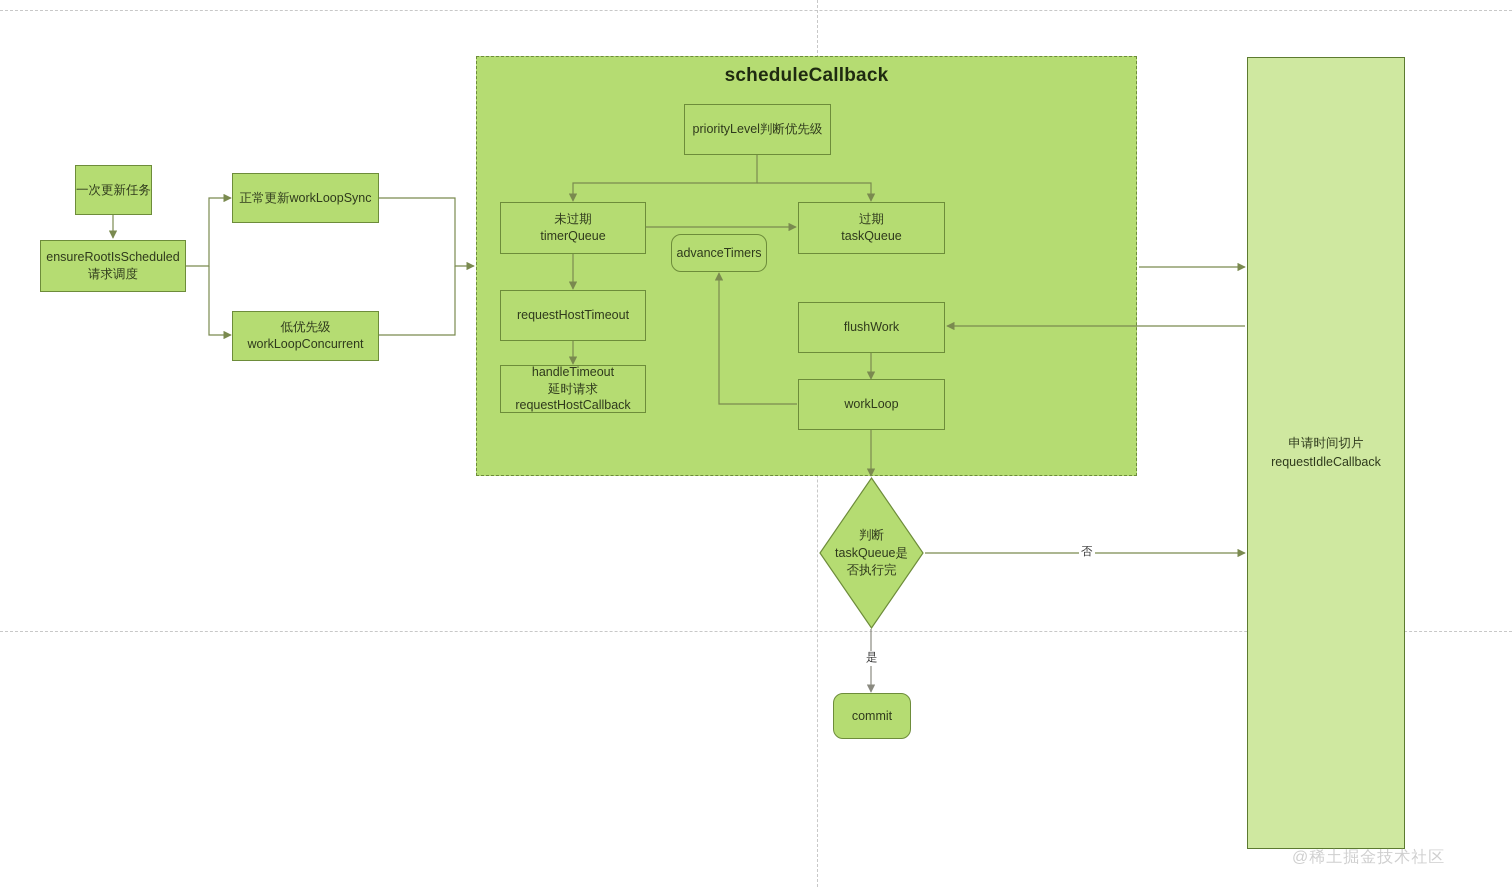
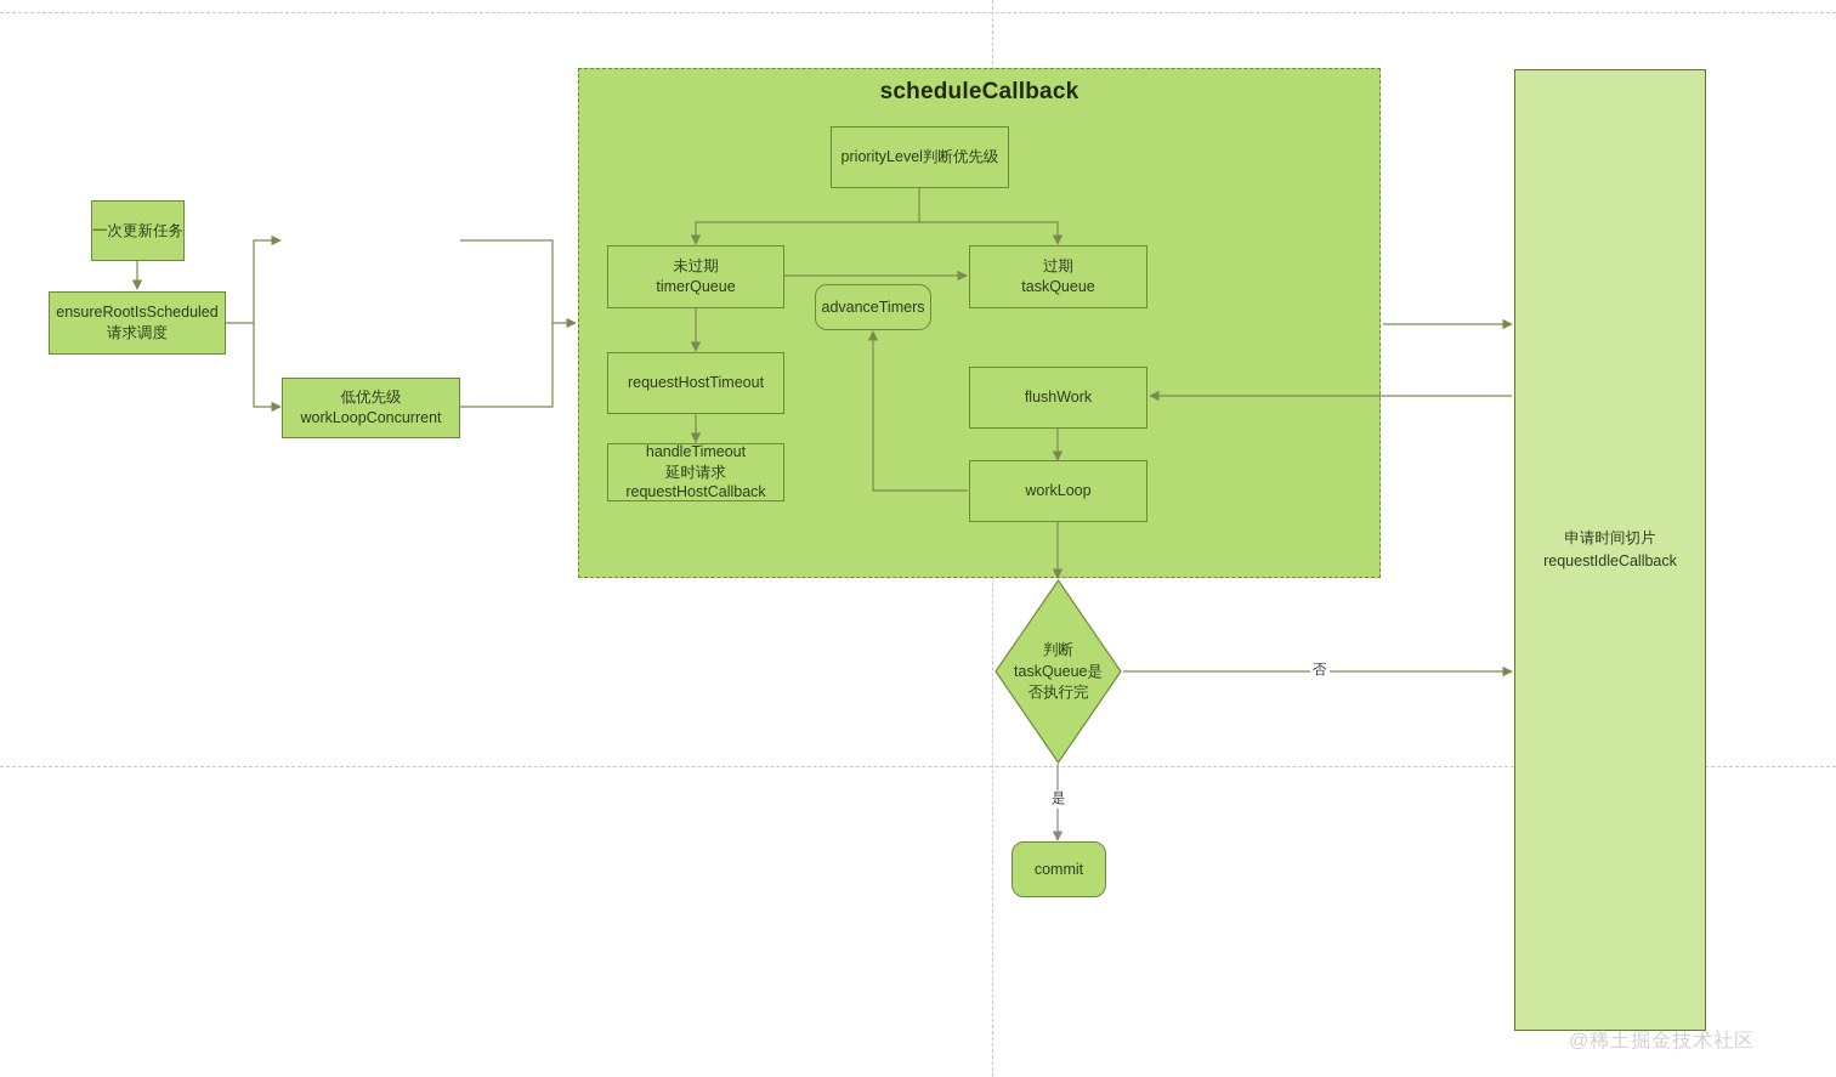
  scheduleCallback
  一次更新任务
  ensureRootIsScheduled
  请求调度
- 正常更新workLoopSync
  低优先级
  workLoopConcurrent
  priorityLevel判断优先级
  未过期
  timerQueue
  过期
  taskQueue
  advanceTimers
  requestHostTimeout
  handleTimeout
  延时请求
  requestHostCallback
  flushWork
  workLoop
  判断
  taskQueue是
  否执行完
  commit
  申请时间切片
  requestIdleCallback
  否
  是
  @稀土掘金技术社区
